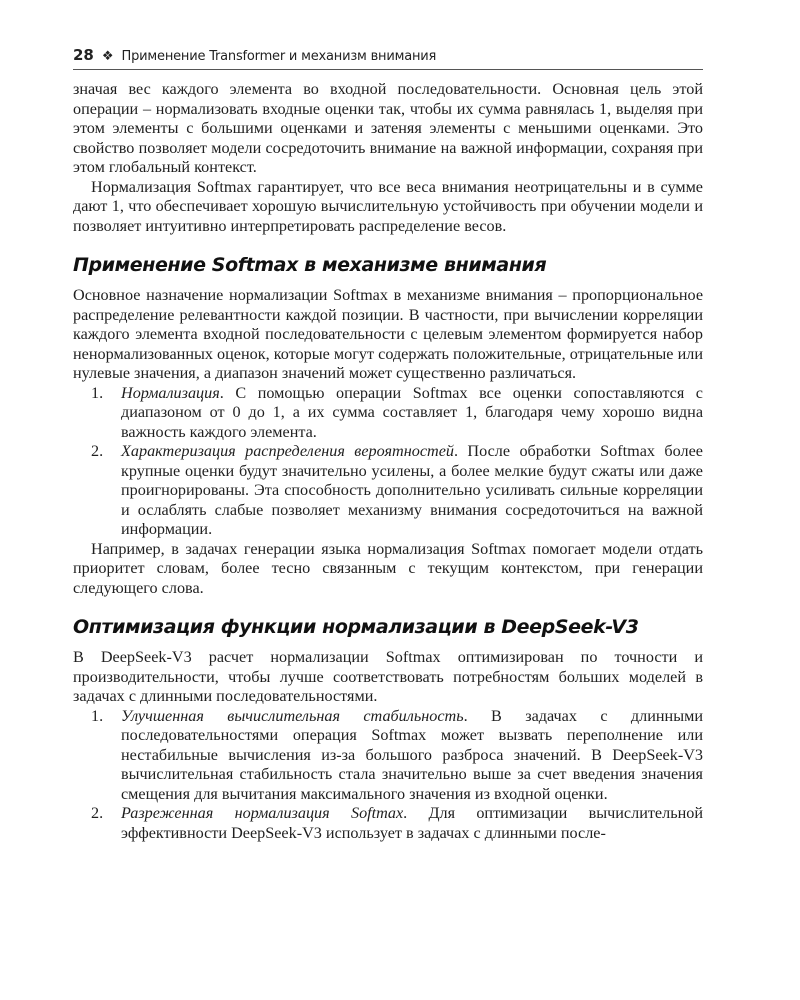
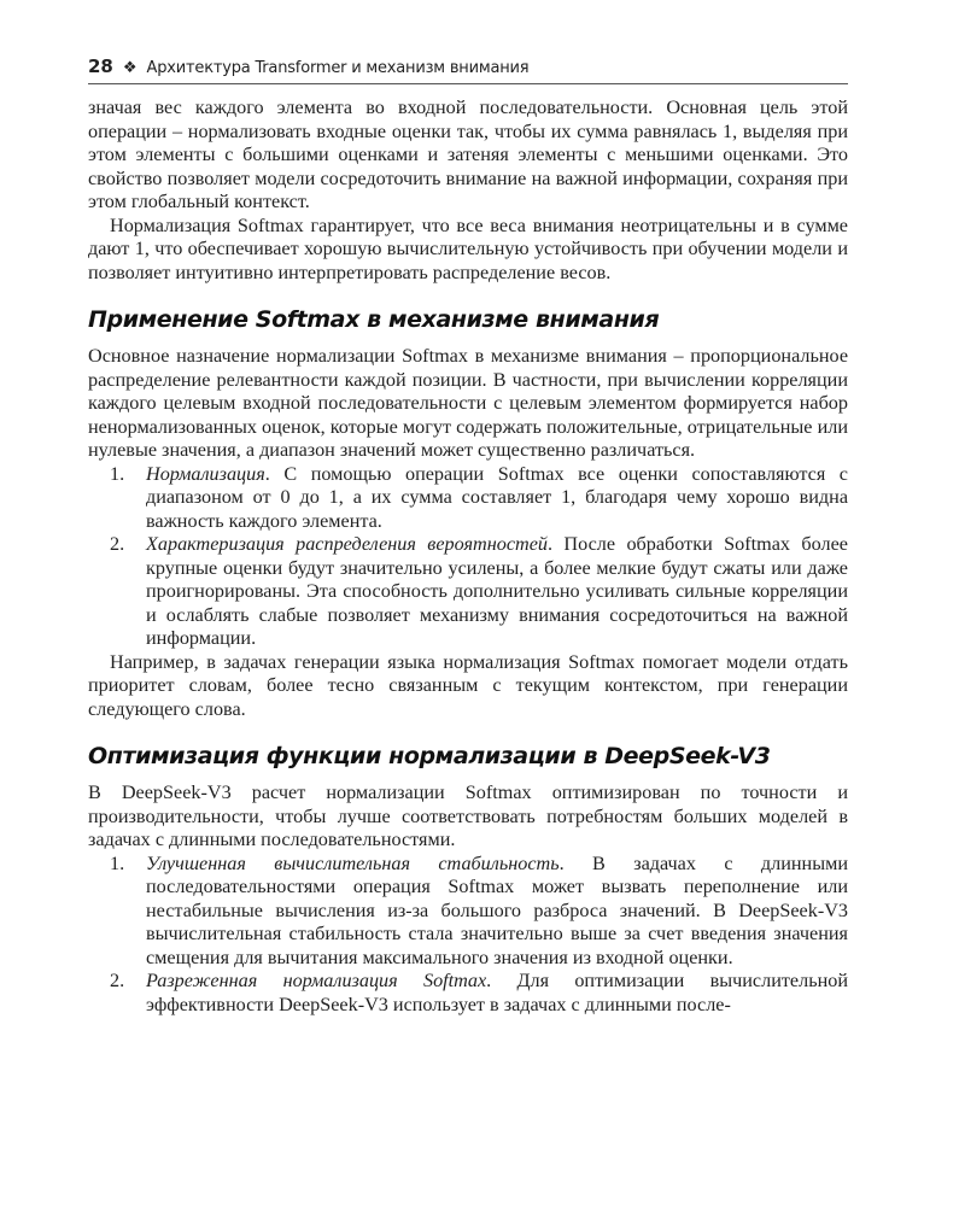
  28
  ❖
- Применение Transformer и механизм внимания
+ Архитектура Transformer и механизм внимания
  значая вес каждого элемента во входной последовательности. Основная цель этой операции – нормализовать входные оценки так, чтобы их сумма равнялась 1, выделяя при этом элементы с большими оценками и затеняя элементы с меньшими оценками. Это свойство позволяет модели сосредоточить внимание на важной информации, сохраняя при этом глобальный контекст.
  Нормализация Softmax гарантирует, что все веса внимания неотрицательны и в сумме дают 1, что обеспечивает хорошую вычислительную устойчивость при обучении модели и позволяет интуитивно интерпретировать распределение весов.
  Применение Softmax в механизме внимания
- Основное назначение нормализации Softmax в механизме внимания – пропорциональное распределение релевантности каждой позиции. В частности, при вычислении корреляции каждого элемента входной последовательности с целевым элементом формируется набор ненормализованных оценок, которые могут содержать положительные, отрицательные или нулевые значения, а диапазон значений может существенно различаться.
+ Основное назначение нормализации Softmax в механизме внимания – пропорциональное распределение релевантности каждой позиции. В частности, при вычислении корреляции каждого целевым входной последовательности с целевым элементом формируется набор ненормализованных оценок, которые могут содержать положительные, отрицательные или нулевые значения, а диапазон значений может существенно различаться.
  1.
  Нормализация. С помощью операции Softmax все оценки сопоставляются с диапазоном от 0 до 1, а их сумма составляет 1, благодаря чему хорошо видна важность каждого элемента.
  2.
  Характеризация распределения вероятностей. После обработки Softmax более крупные оценки будут значительно усилены, а более мелкие будут сжаты или даже проигнорированы. Эта способность дополнительно усиливать сильные корреляции и ослаблять слабые позволяет механизму внимания сосредоточиться на важной информации.
  Например, в задачах генерации языка нормализация Softmax помогает модели отдать приоритет словам, более тесно связанным с текущим контекстом, при генерации следующего слова.
  Оптимизация функции нормализации в DeepSeek-V3
  В DeepSeek-V3 расчет нормализации Softmax оптимизирован по точности и производительности, чтобы лучше соответствовать потребностям больших моделей в задачах с длинными последовательностями.
  1.
  Улучшенная вычислительная стабильность. В задачах с длинными последовательностями операция Softmax может вызвать переполнение или нестабильные вычисления из-за большого разброса значений. В DeepSeek-V3 вычислительная стабильность стала значительно выше за счет введения значения смещения для вычитания максимального значения из входной оценки.
  2.
  Разреженная нормализация Softmax. Для оптимизации вычислительной эффективности DeepSeek-V3 использует в задачах с длинными после-
